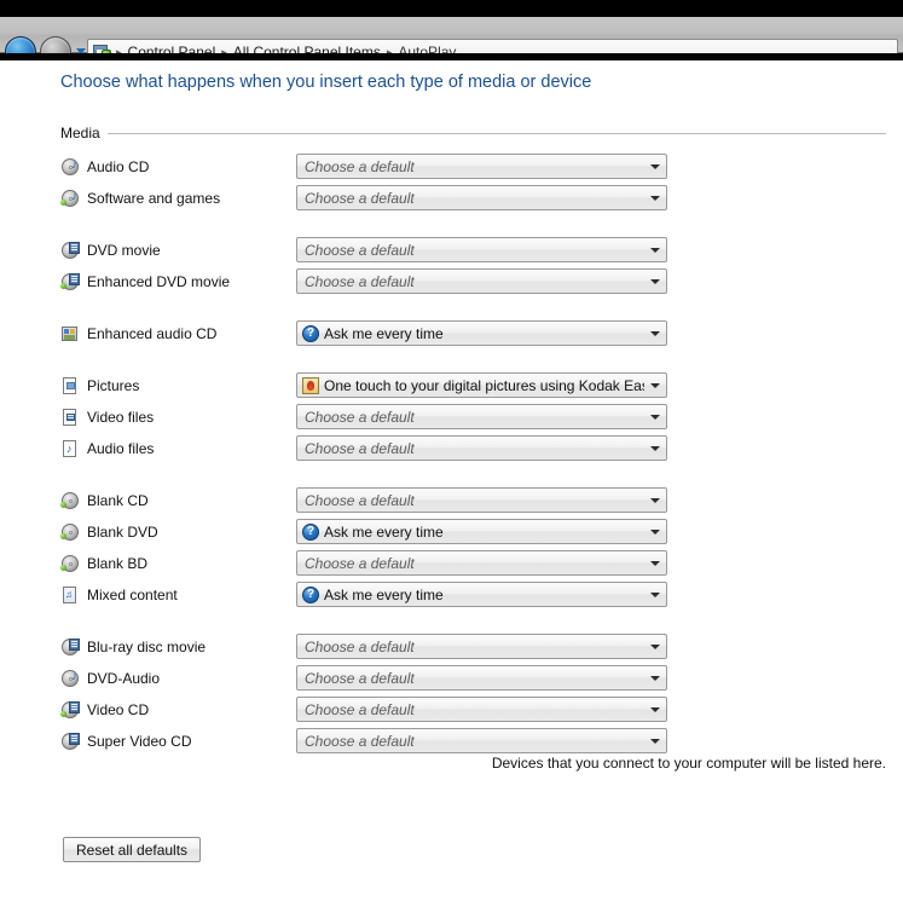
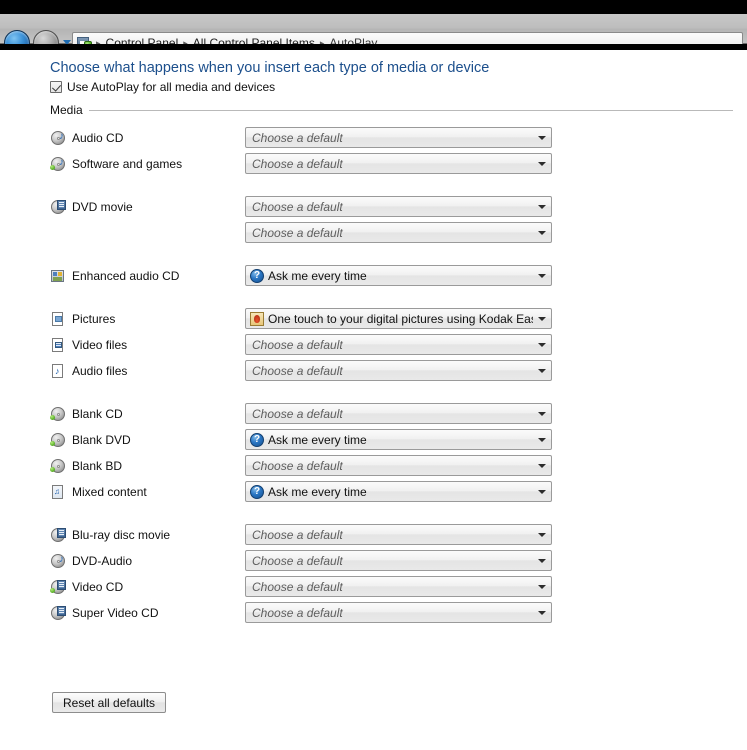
  ←
  →
  ▸
  Control Panel
  ▸
  All Control Panel Items
  ▸
  AutoPlay
  Choose what happens when you insert each type of media or device
+ Use AutoPlay for all media and devices
  Media
  ♪
  Audio CD
  Choose a default
  ♪
  Software and games
  Choose a default
  DVD movie
  Choose a default
- Enhanced DVD movie
  Choose a default
  Enhanced audio CD
  ?
  Ask me every time
  Pictures
  One touch to your digital pictures using Kodak Ea
  Video files
  Choose a default
  ♪
  Audio files
  Choose a default
  Blank CD
  Choose a default
  Blank DVD
  ?
  Ask me every time
  Blank BD
  Choose a default
  ♫
  Mixed content
  ?
  Ask me every time
  Blu-ray disc movie
  Choose a default
  ♪
  DVD-Audio
  Choose a default
  Video CD
  Choose a default
  Super Video CD
  Choose a default
- Devices that you connect to your computer will be listed here.
  Reset all defaults
